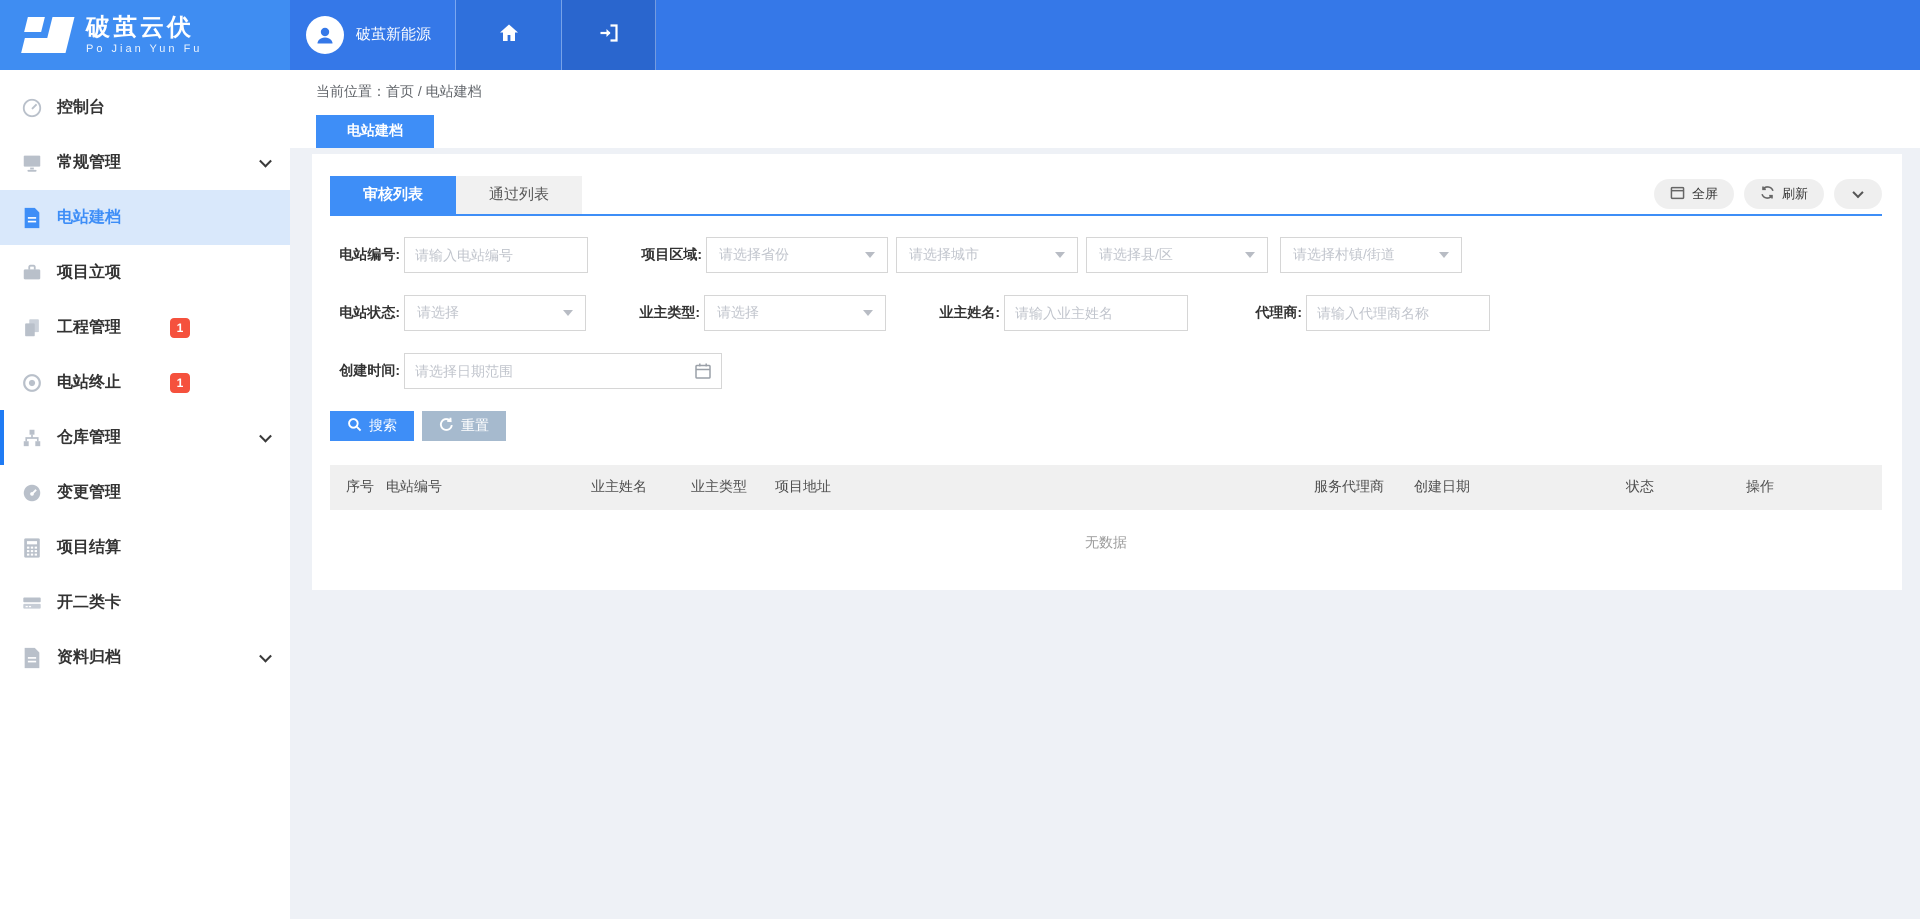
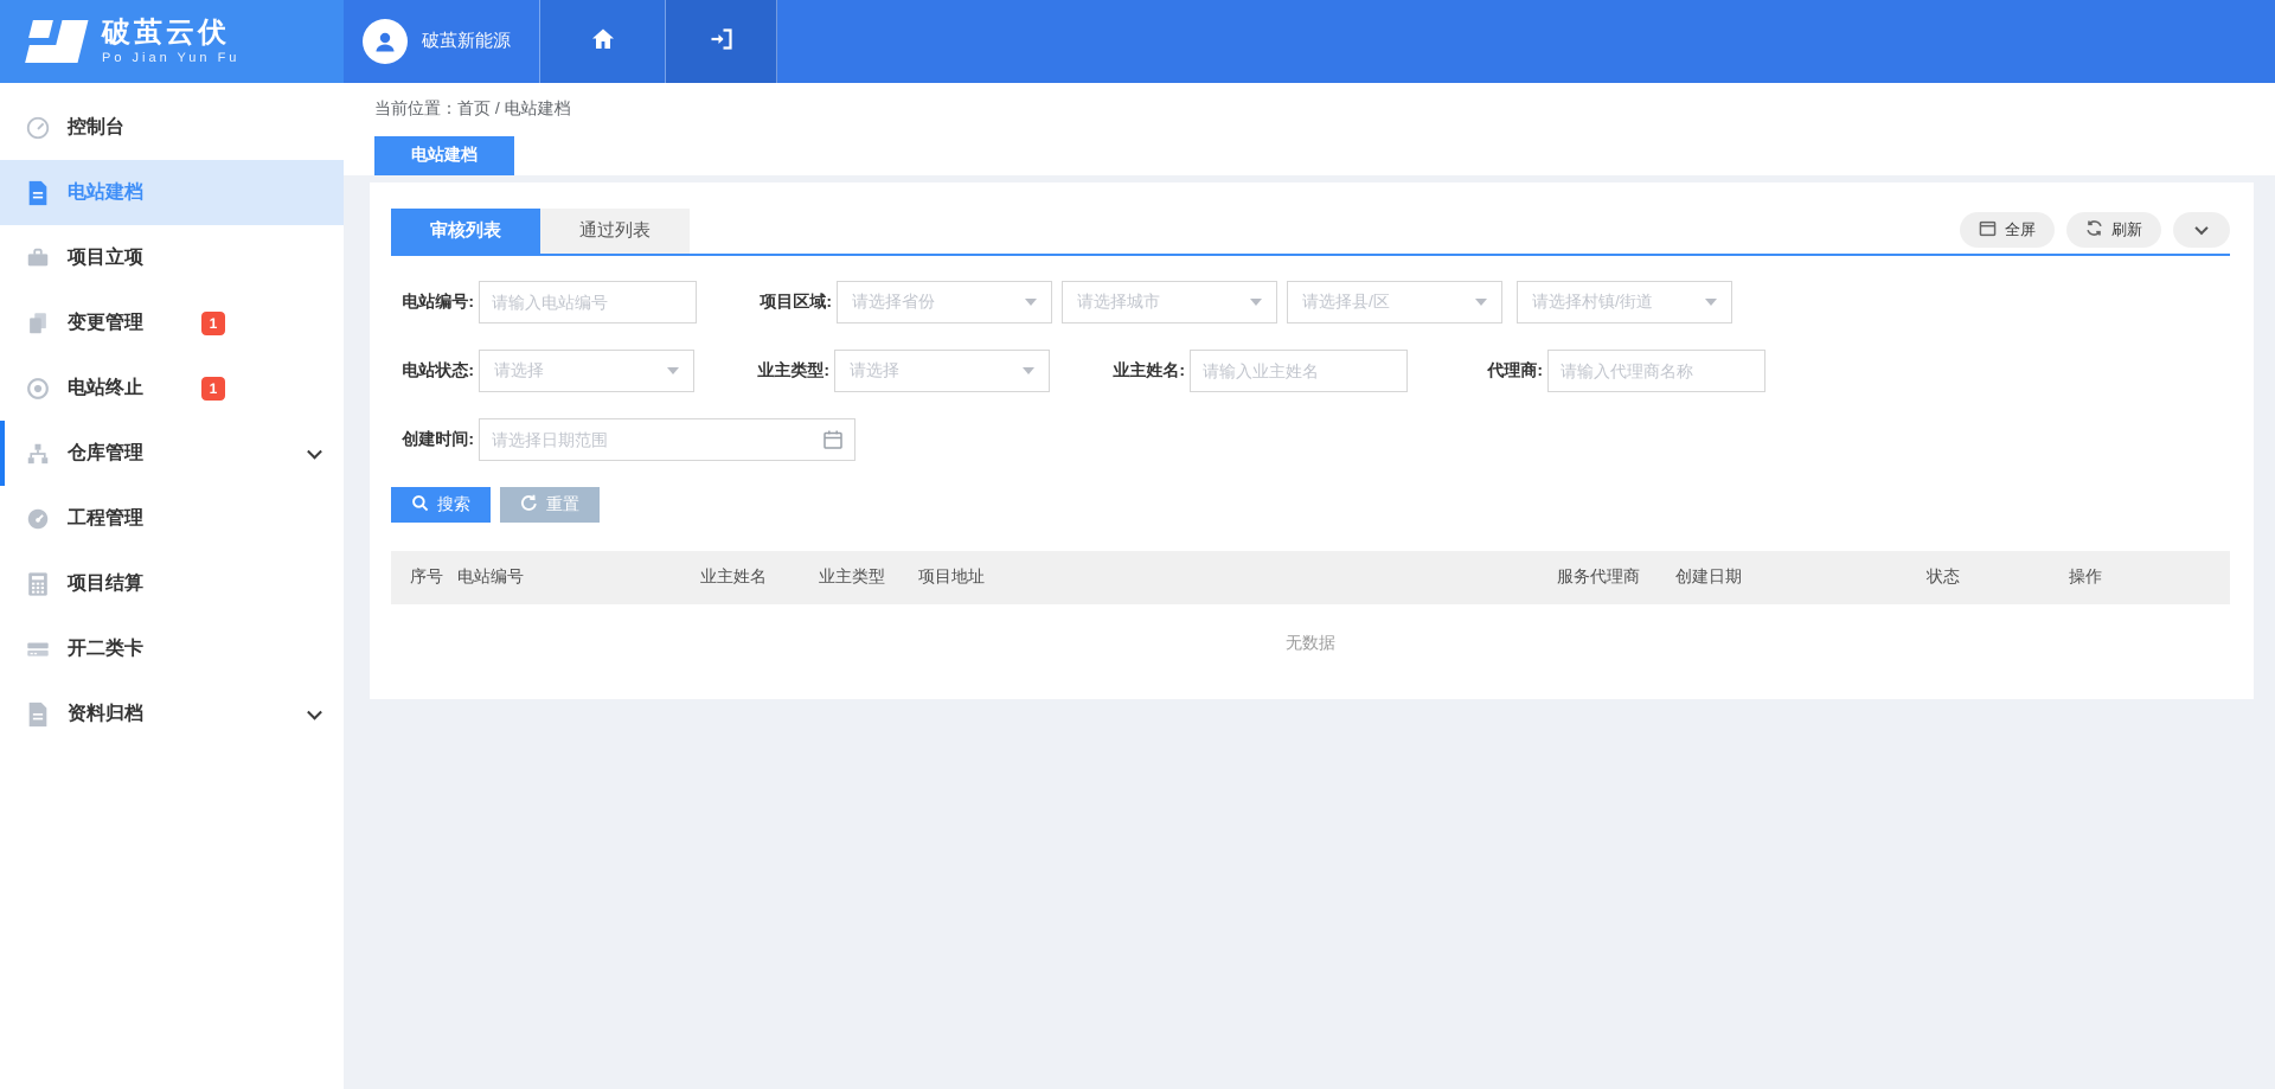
  破茧云伏
  Po Jian Yun Fu
  破茧新能源
  控制台
- 常规管理
  电站建档
  项目立项
- 工程管理
+ 变更管理
  1
  电站终止
  1
  仓库管理
- 变更管理
+ 工程管理
  项目结算
  开二类卡
  资料归档
  当前位置：首页 / 电站建档
  电站建档
  审核列表
  通过列表
  全屏
  刷新
  电站编号:
  请输入电站编号
  项目区域:
  请选择省份
  请选择城市
  请选择县/区
  请选择村镇/街道
  电站状态:
  请选择
  业主类型:
  请选择
  业主姓名:
  请输入业主姓名
  代理商:
  请输入代理商名称
  创建时间:
  请选择日期范围
  搜索
  重置
  序号
  电站编号
  业主姓名
  业主类型
  项目地址
  服务代理商
  创建日期
  状态
  操作
  无数据
